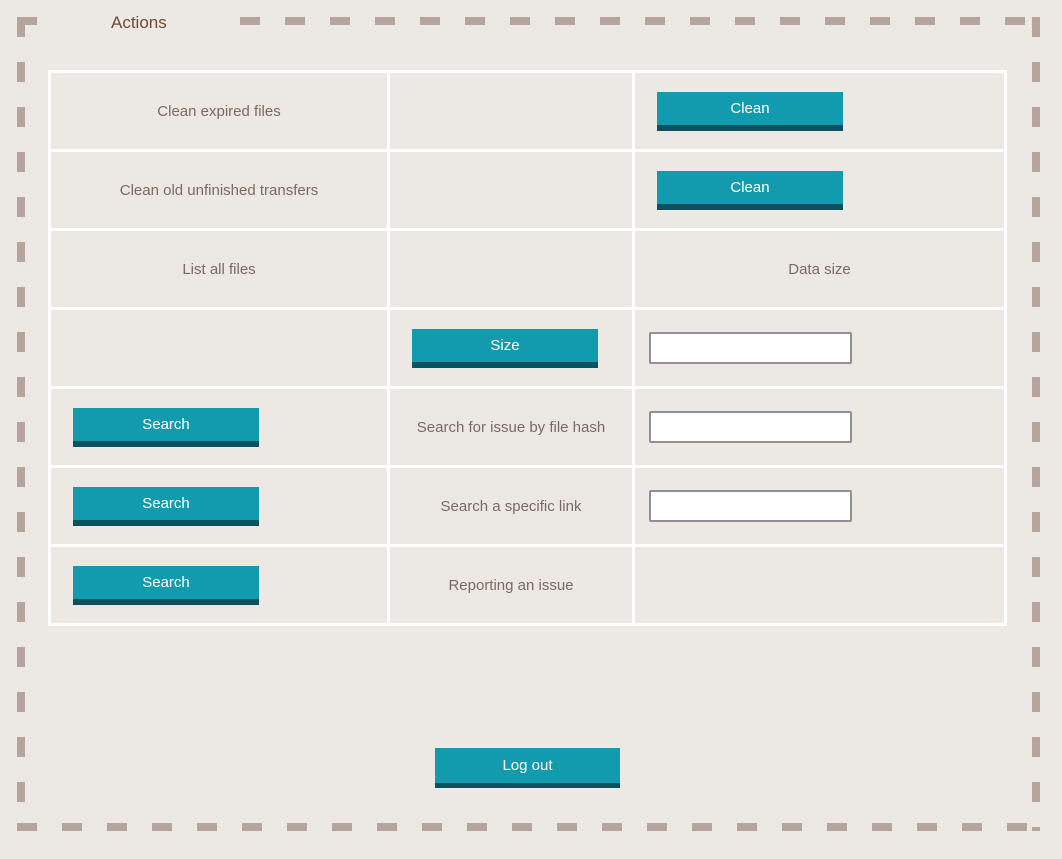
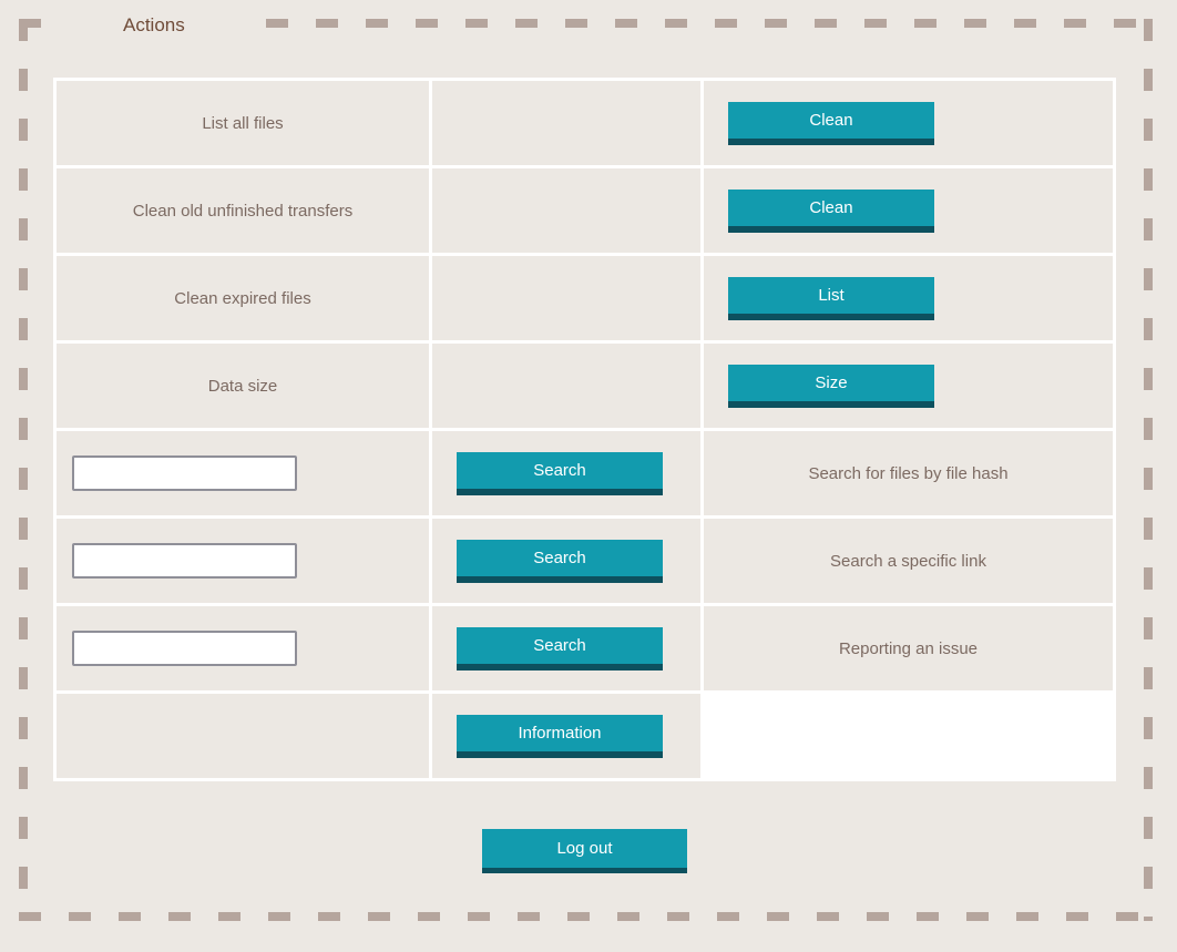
  Actions
- Clean expired files
+ List all files
  Clean
  Clean old unfinished transfers
  Clean
- List all files
+ Clean expired files
+ List
  Data size
  Size
  Search
- Search for issue by file hash
+ Search for files by file hash
  Search
  Search a specific link
  Search
  Reporting an issue
+ Information
  Log out
